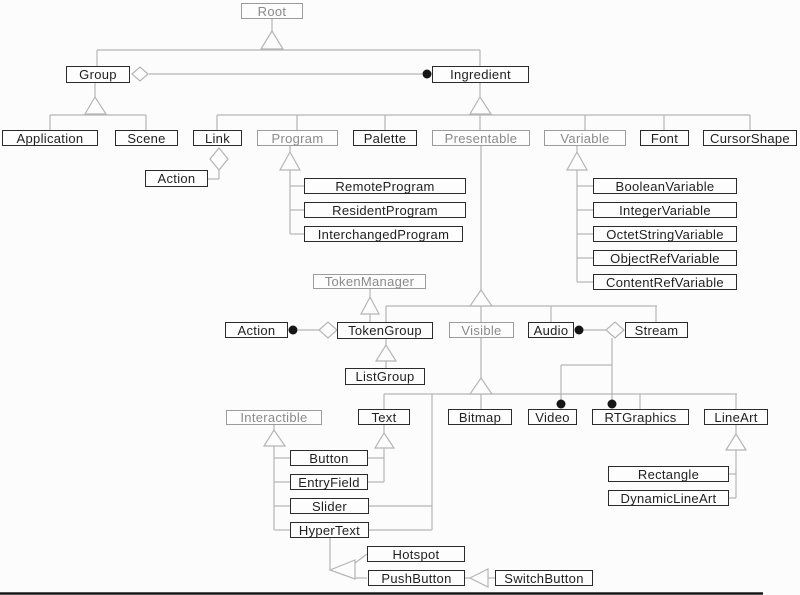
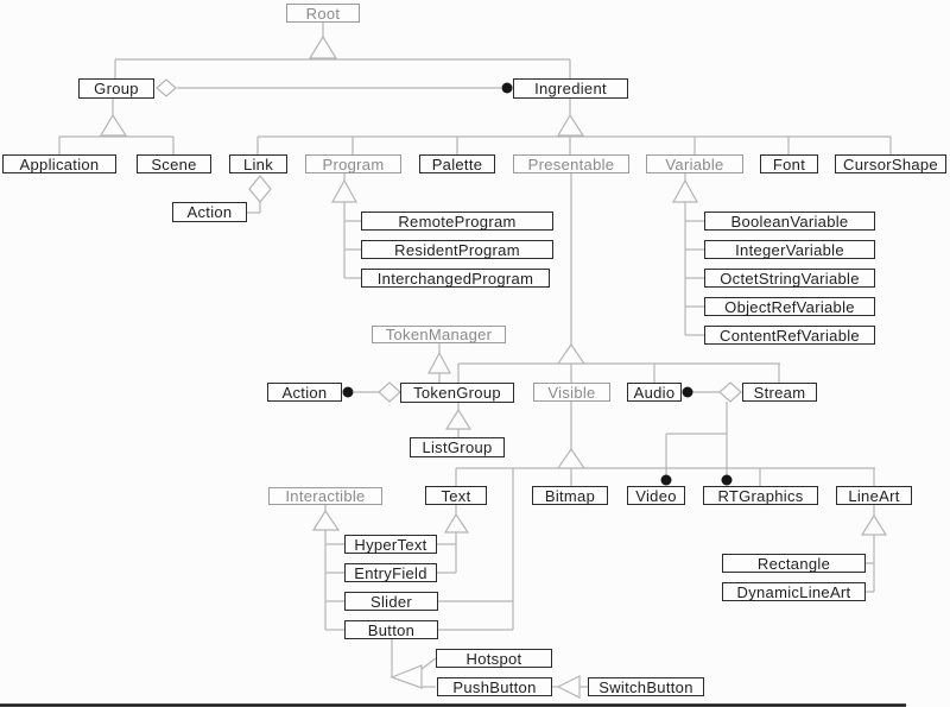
  Root
  Group
  Ingredient
  Application
  Scene
  Link
  Program
  Palette
  Presentable
  Variable
  Font
  CursorShape
  Action
  RemoteProgram
  ResidentProgram
  InterchangedProgram
  BooleanVariable
  IntegerVariable
  OctetStringVariable
  ObjectRefVariable
  ContentRefVariable
  TokenManager
  Action
  TokenGroup
  Visible
  Audio
  Stream
  ListGroup
  Interactible
  Text
  Bitmap
  Video
  RTGraphics
  LineArt
- Button
+ HyperText
  EntryField
  Slider
- HyperText
+ Button
  Rectangle
  DynamicLineArt
  Hotspot
  PushButton
  SwitchButton
